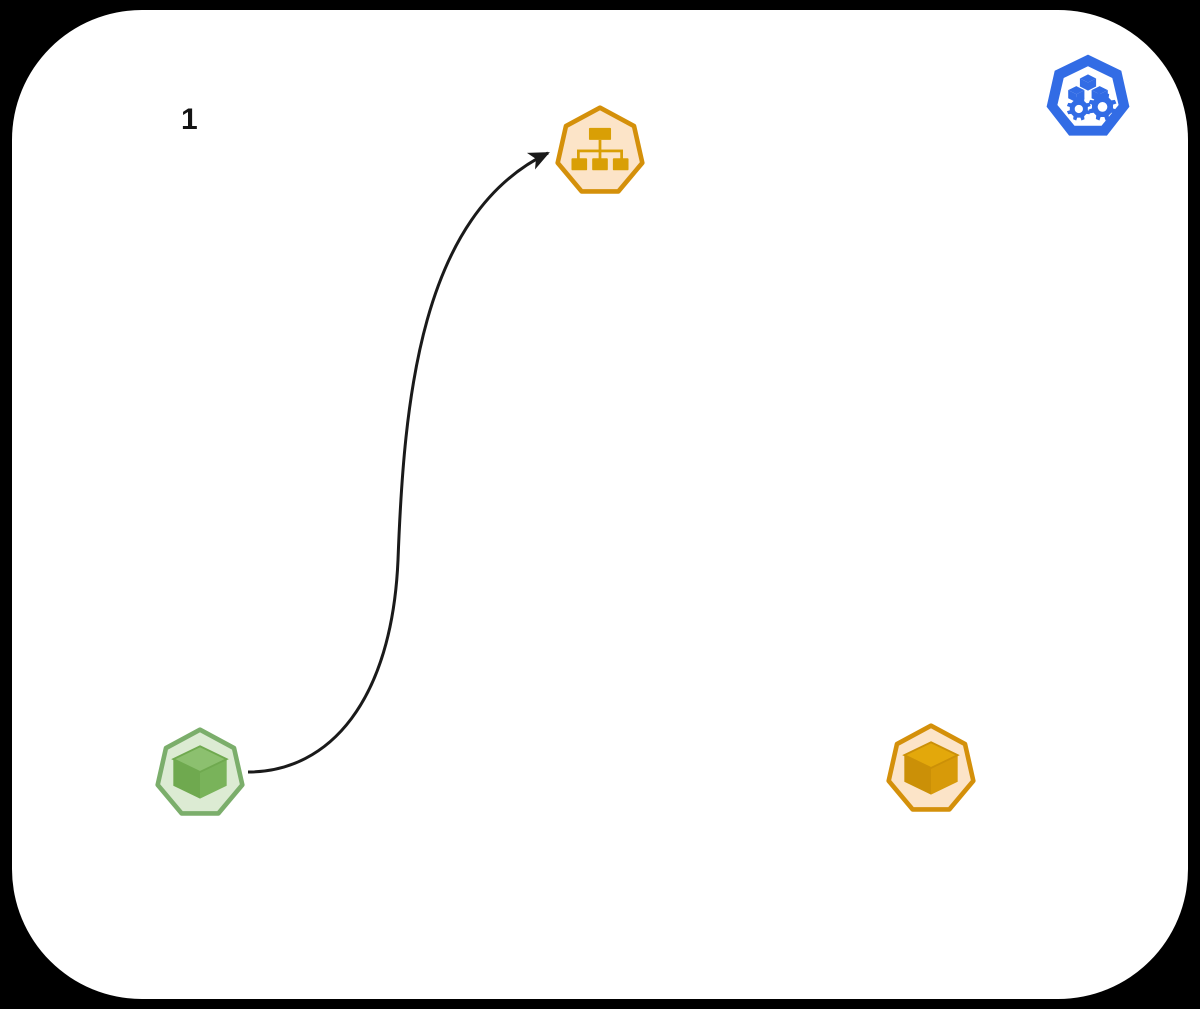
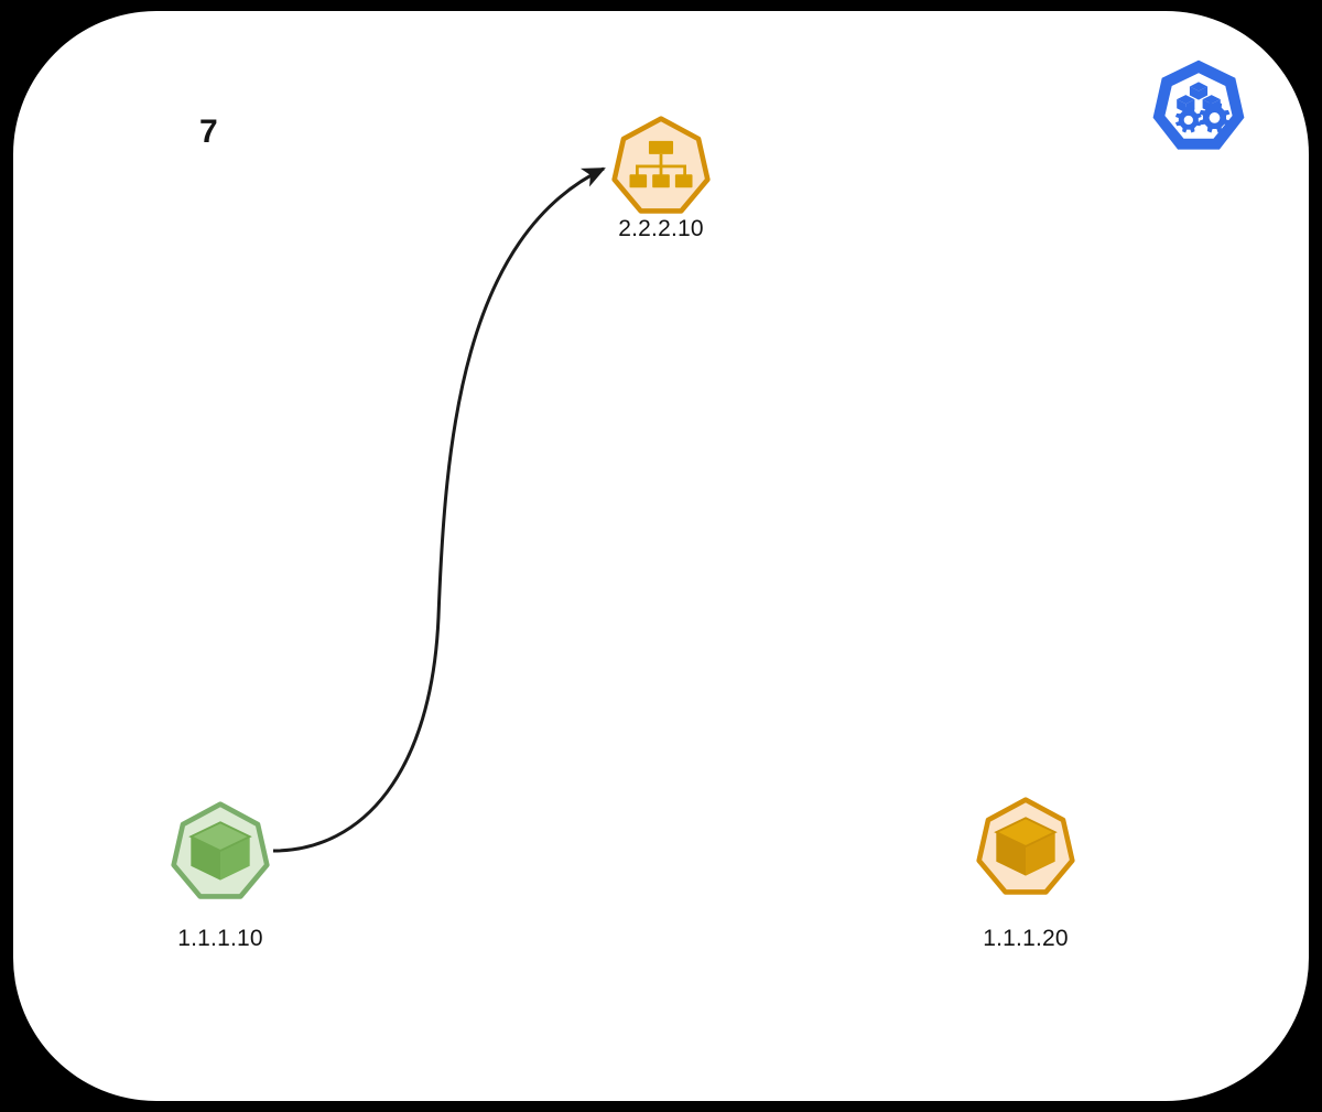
- 1
+ 7
+ 2.2.2.10
+ 1.1.1.10
+ 1.1.1.20
